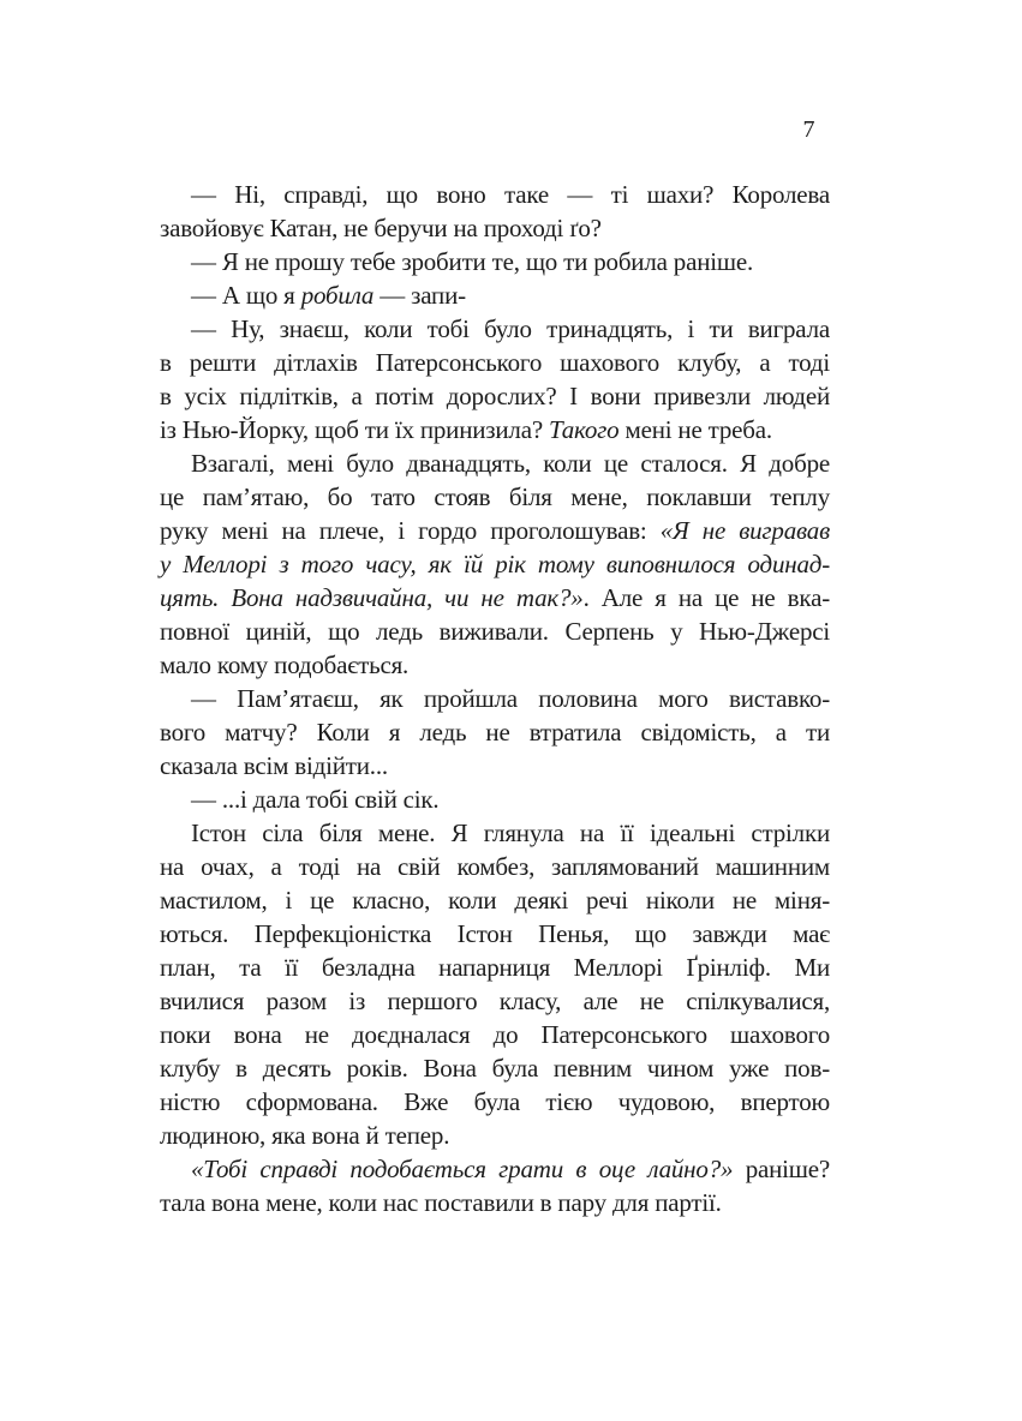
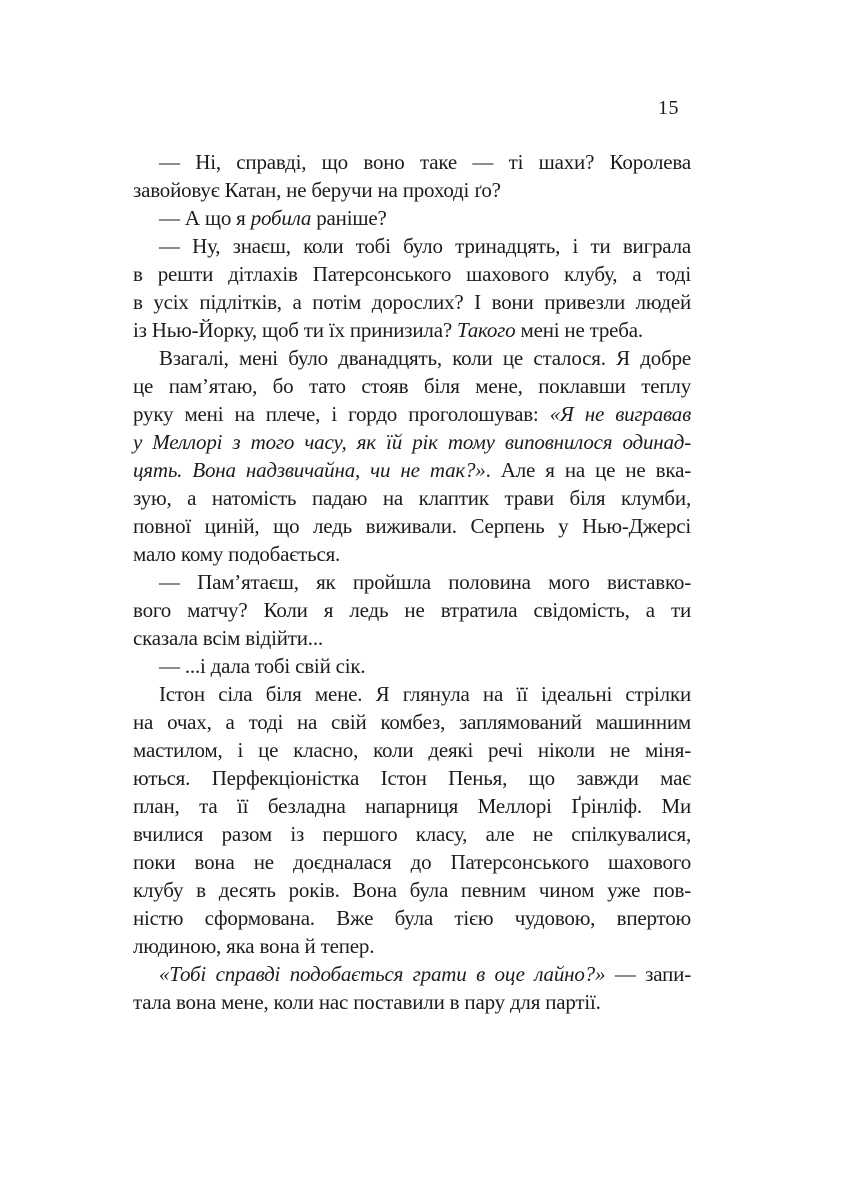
- 7
+ 15
  — Ні, справді, що воно таке — ті шахи? Королева
  завойовує Катан, не беручи на проході ґо?
- — Я не прошу тебе зробити те, що ти робила раніше.
- — А що я робила — запи-
+ — А що я робила раніше?
  — Ну, знаєш, коли тобі було тринадцять, і ти виграла
  в решти дітлахів Патерсонського шахового клубу, а тоді
  в усіх підлітків, а потім дорослих? І вони привезли людей
  із Нью-Йорку, щоб ти їх принизила? Такого мені не треба.
  Взагалі, мені було дванадцять, коли це сталося. Я добре
  це пам’ятаю, бо тато стояв біля мене, поклавши теплу
  руку мені на плече, і гордо проголошував: «Я не вигравав
  у Меллорі з того часу, як їй рік тому виповнилося одинад-
  цять. Вона надзвичайна, чи не так?». Але я на це не вка-
+ зую, а натомість падаю на клаптик трави біля клумби,
  повної циній, що ледь виживали. Серпень у Нью-Джерсі
  мало кому подобається.
  — Пам’ятаєш, як пройшла половина мого виставко-
  вого матчу? Коли я ледь не втратила свідомість, а ти
  сказала всім відійти...
  — ...і дала тобі свій сік.
  Істон сіла біля мене. Я глянула на її ідеальні стрілки
  на очах, а тоді на свій комбез, заплямований машинним
  мастилом, і це класно, коли деякі речі ніколи не міня-
  ються. Перфекціоністка Істон Пенья, що завжди має
  план, та її безладна напарниця Меллорі Ґрінліф. Ми
  вчилися разом із першого класу, але не спілкувалися,
  поки вона не доєдналася до Патерсонського шахового
  клубу в десять років. Вона була певним чином уже пов-
  ністю сформована. Вже була тією чудовою, впертою
  людиною, яка вона й тепер.
- «Тобі справді подобається грати в оце лайно?» раніше?
+ «Тобі справді подобається грати в оце лайно?» — запи-
  тала вона мене, коли нас поставили в пару для партії.
